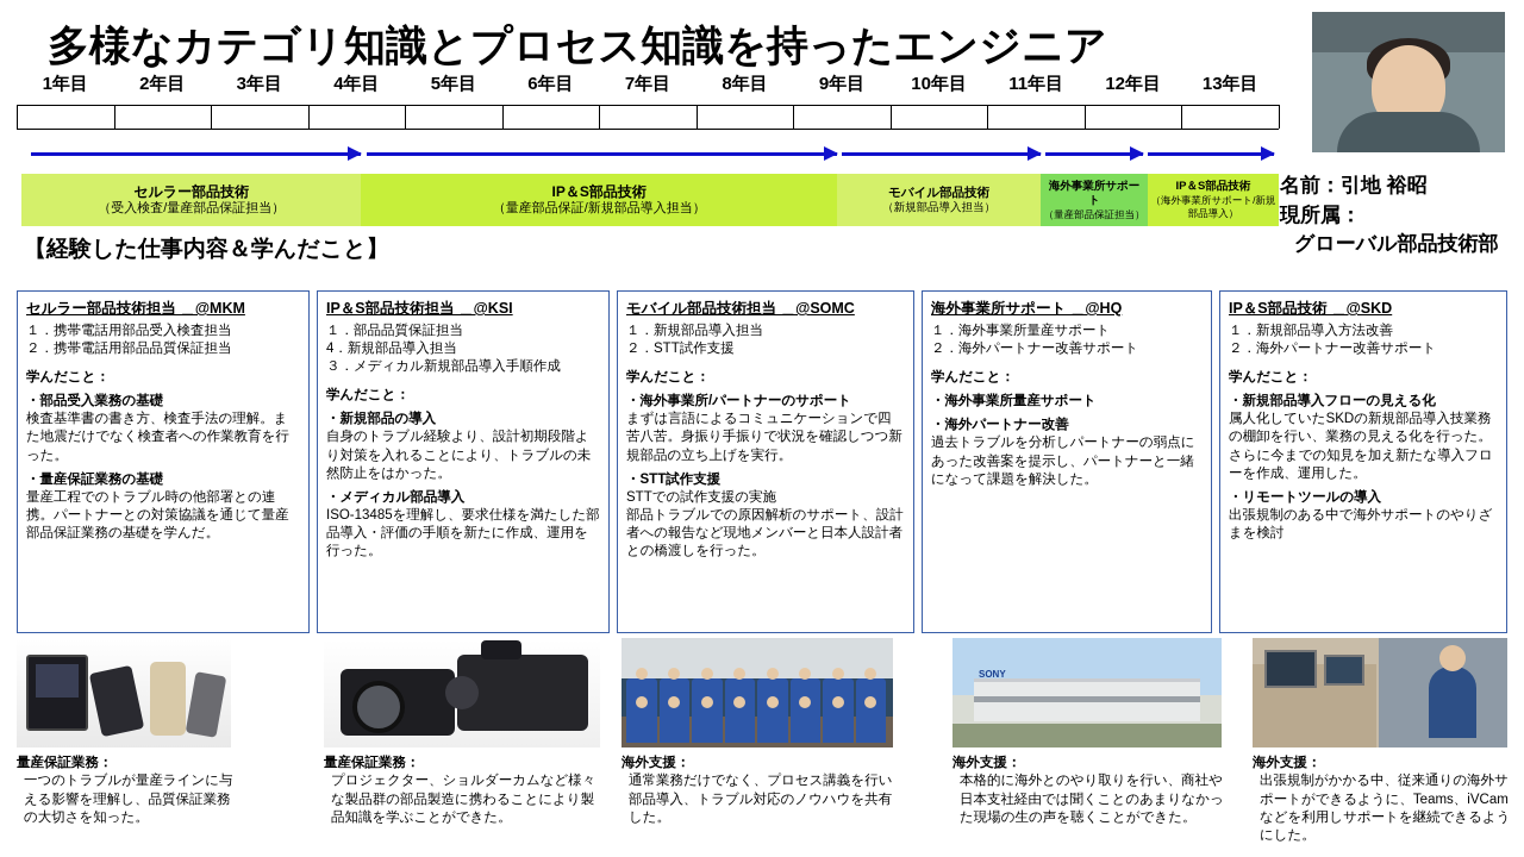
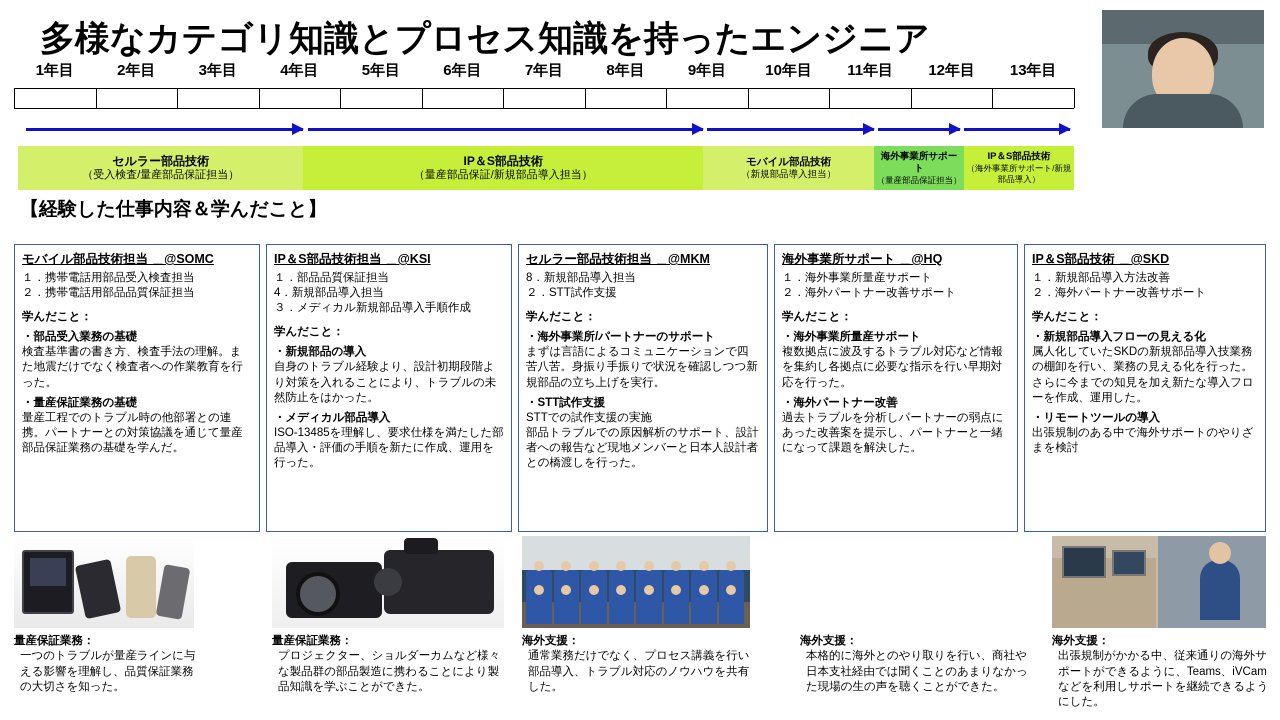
  多様なカテゴリ知識とプロセス知識を持ったエンジニア
- 名前：引地 裕昭
- 現所属：
- グローバル部品技術部
  1年目
  2年目
  3年目
  4年目
  5年目
  6年目
  7年目
  8年目
  9年目
  10年目
  11年目
  12年目
  13年目
  セルラー部品技術
  （受入検査/量産部品保証担当）
  IP＆S部品技術
  （量産部品保証/新規部品導入担当）
  モバイル部品技術
  （新規部品導入担当）
  海外事業所サポート
  （量産部品保証担当）
  IP＆S部品技術
  （海外事業所サポート/新規部品導入）
  【経験した仕事内容＆学んだこと】
- セルラー部品技術担当 ＿@MKM
+ モバイル部品技術担当 ＿@SOMC
  １．携帯電話用部品受入検査担当
  ２．携帯電話用部品品質保証担当
  学んだこと：
  ・部品受入業務の基礎
  検査基準書の書き方、検査手法の理解。また地震だけでなく検査者への作業教育を行った。
  ・量産保証業務の基礎
  量産工程でのトラブル時の他部署との連携。パートナーとの対策協議を通じて量産部品保証業務の基礎を学んだ。
  IP＆S部品技術担当 ＿@KSI
  １．部品品質保証担当
  4．新規部品導入担当
  ３．メディカル新規部品導入手順作成
  学んだこと：
  ・新規部品の導入
  自身のトラブル経験より、設計初期段階より対策を入れることにより、トラブルの未然防止をはかった。
  ・メディカル部品導入
  ISO-13485を理解し、要求仕様を満たした部品導入・評価の手順を新たに作成、運用を行った。
- モバイル部品技術担当 ＿@SOMC
+ セルラー部品技術担当 ＿@MKM
- １．新規部品導入担当
+ 8．新規部品導入担当
  ２．STT試作支援
  学んだこと：
  ・海外事業所/パートナーのサポート
  まずは言語によるコミュニケーションで四苦八苦。身振り手振りで状況を確認しつつ新規部品の立ち上げを実行。
  ・STT試作支援
  STTでの試作支援の実施
  部品トラブルでの原因解析のサポート、設計者への報告など現地メンバーと日本人設計者との橋渡しを行った。
  海外事業所サポート ＿@HQ
  １．海外事業所量産サポート
  ２．海外パートナー改善サポート
  学んだこと：
  ・海外事業所量産サポート
+ 複数拠点に波及するトラブル対応など情報を集約し各拠点に必要な指示を行い早期対応を行った。
  ・海外パートナー改善
  過去トラブルを分析しパートナーの弱点にあった改善案を提示し、パートナーと一緒になって課題を解決した。
  IP＆S部品技術 ＿@SKD
  １．新規部品導入方法改善
  ２．海外パートナー改善サポート
  学んだこと：
  ・新規部品導入フローの見える化
  属人化していたSKDの新規部品導入技業務の棚卸を行い、業務の見える化を行った。
  さらに今までの知見を加え新たな導入フローを作成、運用した。
  ・リモートツールの導入
  出張規制のある中で海外サポートのやりざまを検討
  量産保証業務：
  一つのトラブルが量産ラインに与える影響を理解し、品質保証業務の大切さを知った。
  量産保証業務：
  プロジェクター、ショルダーカムなど様々な製品群の部品製造に携わることにより製品知識を学ぶことができた。
  海外支援：
  通常業務だけでなく、プロセス講義を行い部品導入、トラブル対応のノウハウを共有した。
- SONY
  海外支援：
  本格的に海外とのやり取りを行い、商社や日本支社経由では聞くことのあまりなかった現場の生の声を聴くことができた。
  海外支援：
  出張規制がかかる中、従来通りの海外サポートができるように、Teams、iVCamなどを利用しサポートを継続できるようにした。
